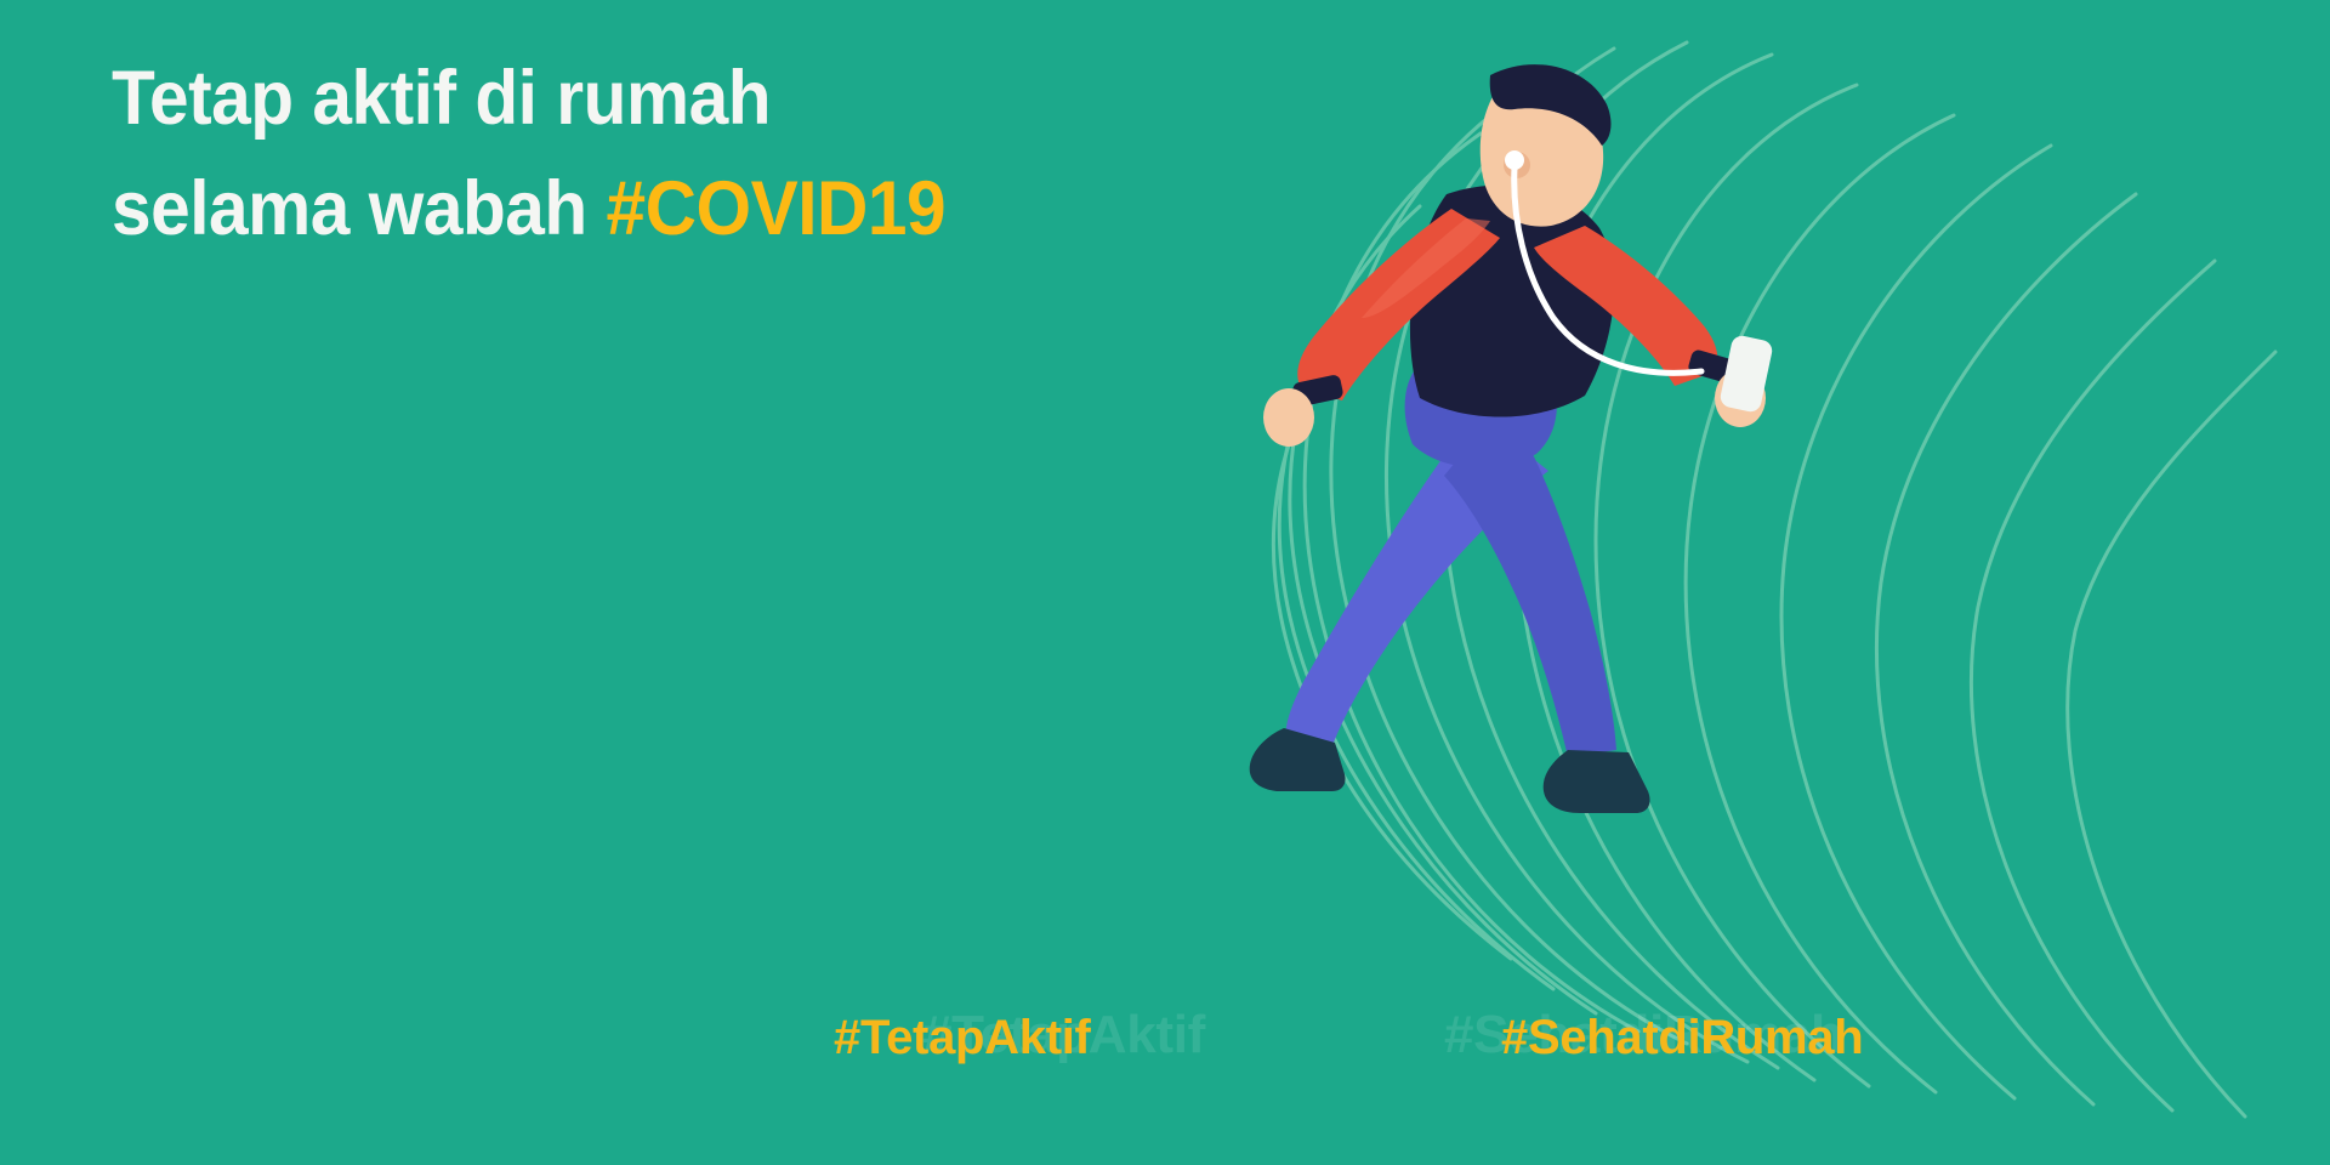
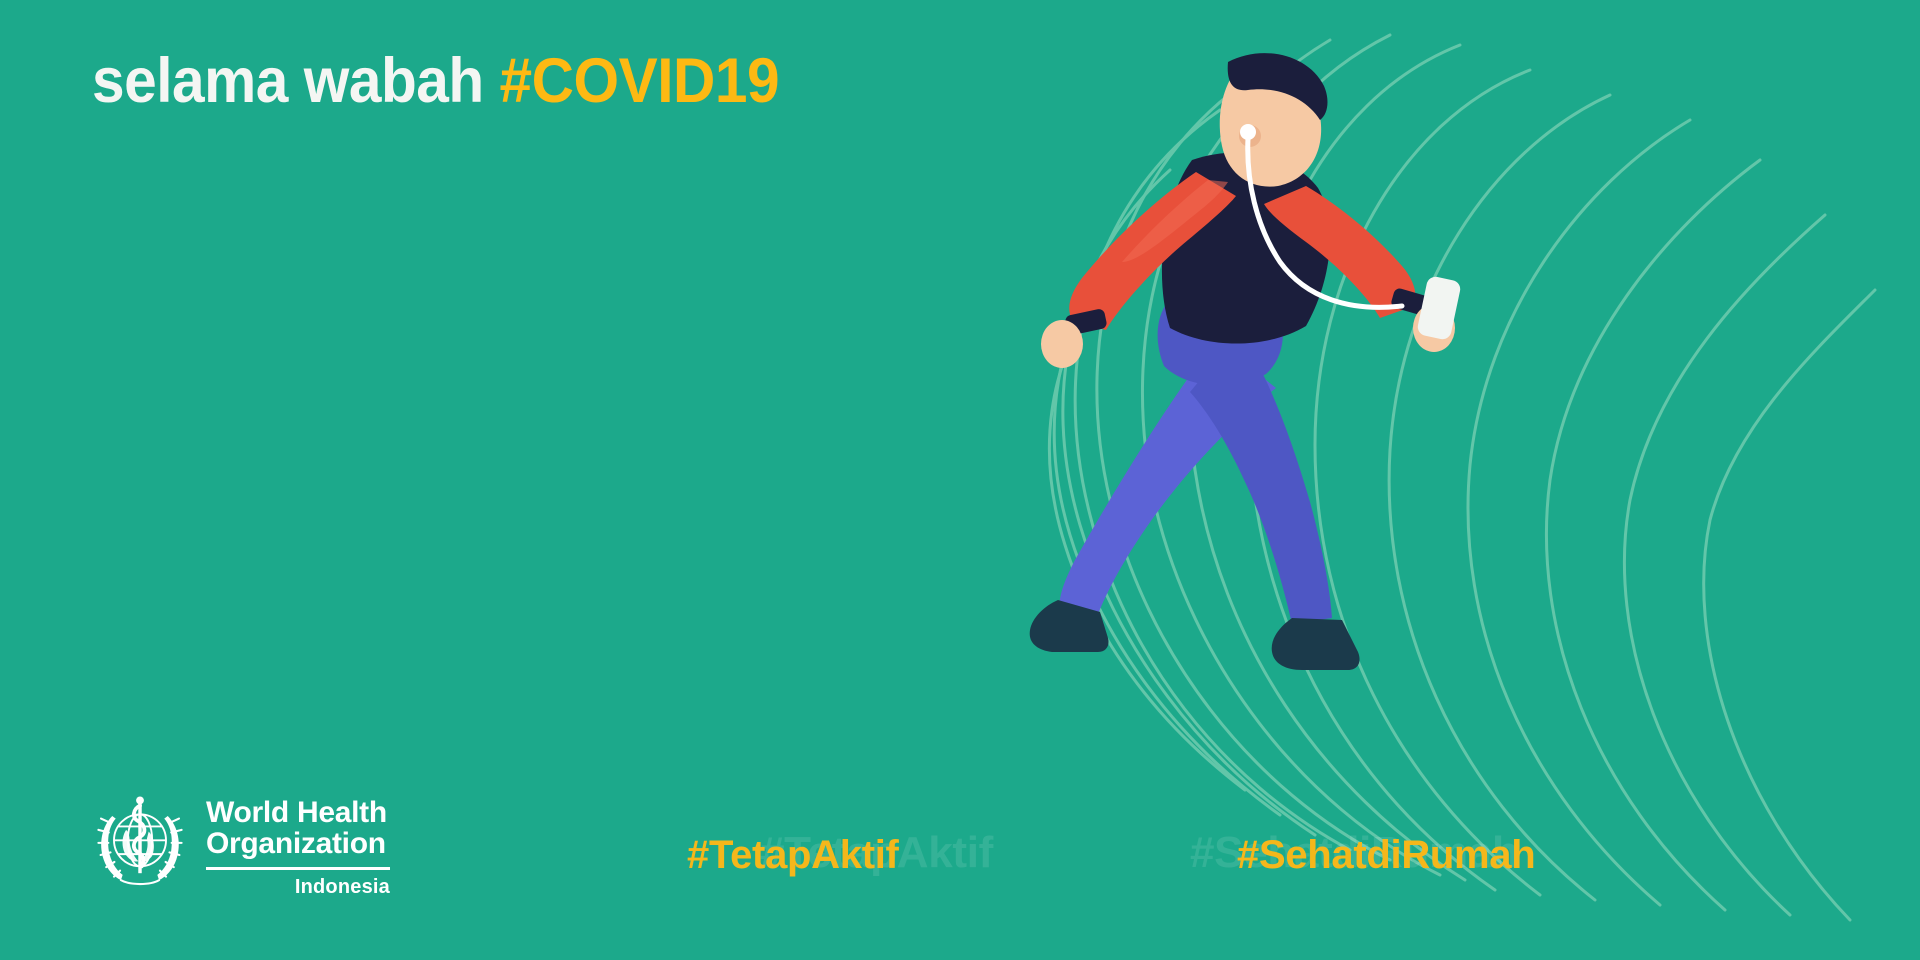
- Tetap aktif di rumah
  selama wabah #COVID19
+ World Health
+ Organization
+ Indonesia
  #TetapAktif
  #SehatdiRumah
  #TetapAktif
  #SehatdiRumah
